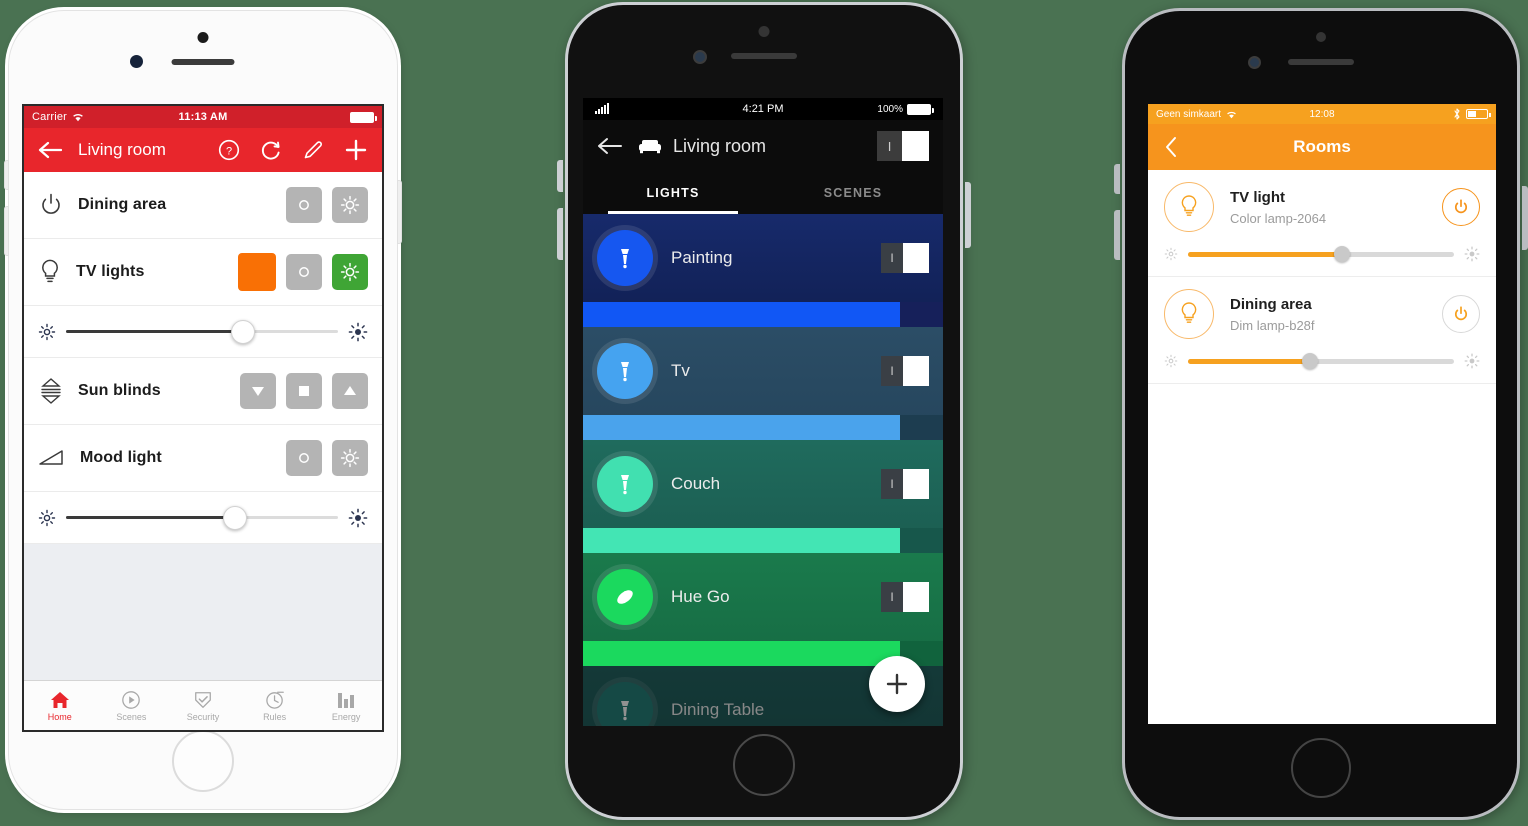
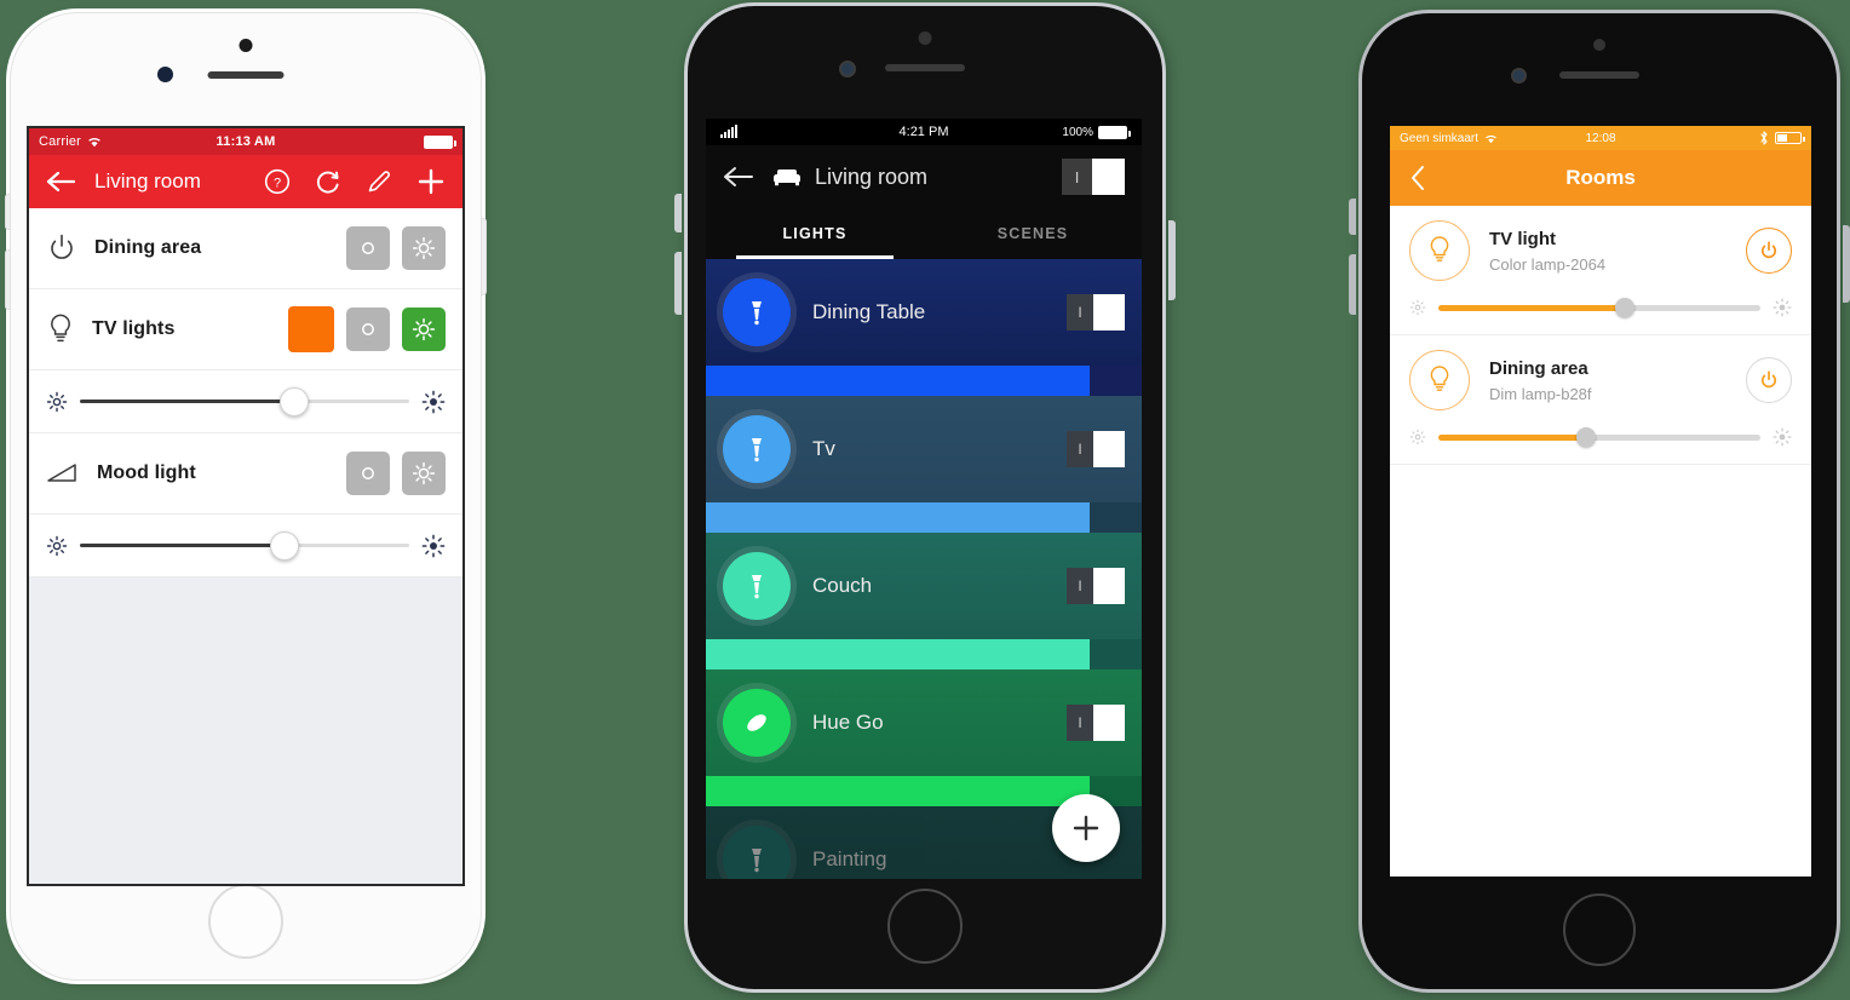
  Carrier
  11:13 AM
  Living room
  ?
  Dining area
  TV lights
- Sun blinds
  Mood light
- Home
- Scenes
- Security
- Rules
- Energy
  4:21 PM
  100%
  Living room
  I
  LIGHTS
  SCENES
- Painting
+ Dining Table
  I
  Tv
  I
  Couch
  I
  Hue Go
  I
- Dining Table
+ Painting
  Geen simkaart
  12:08
  Rooms
  TV light
  Color lamp-2064
  Dining area
  Dim lamp-b28f
